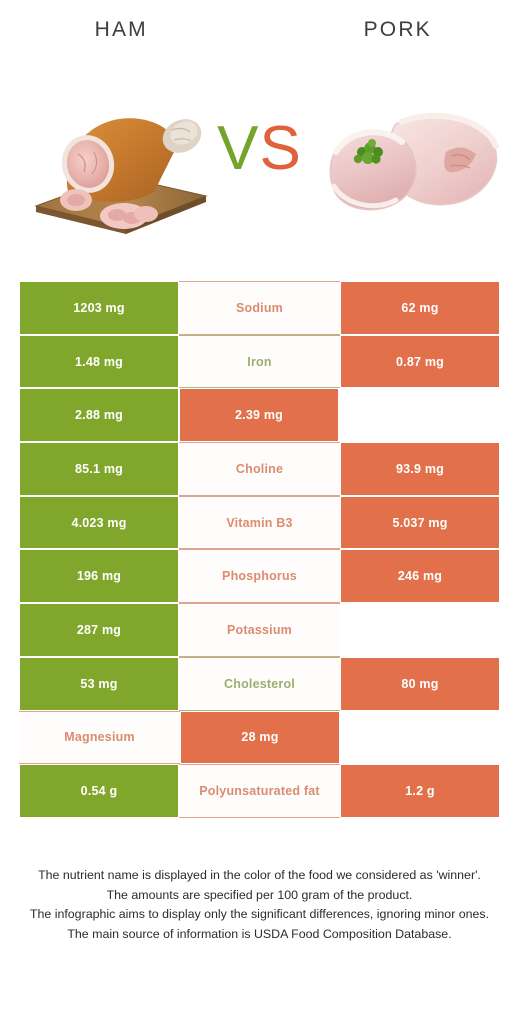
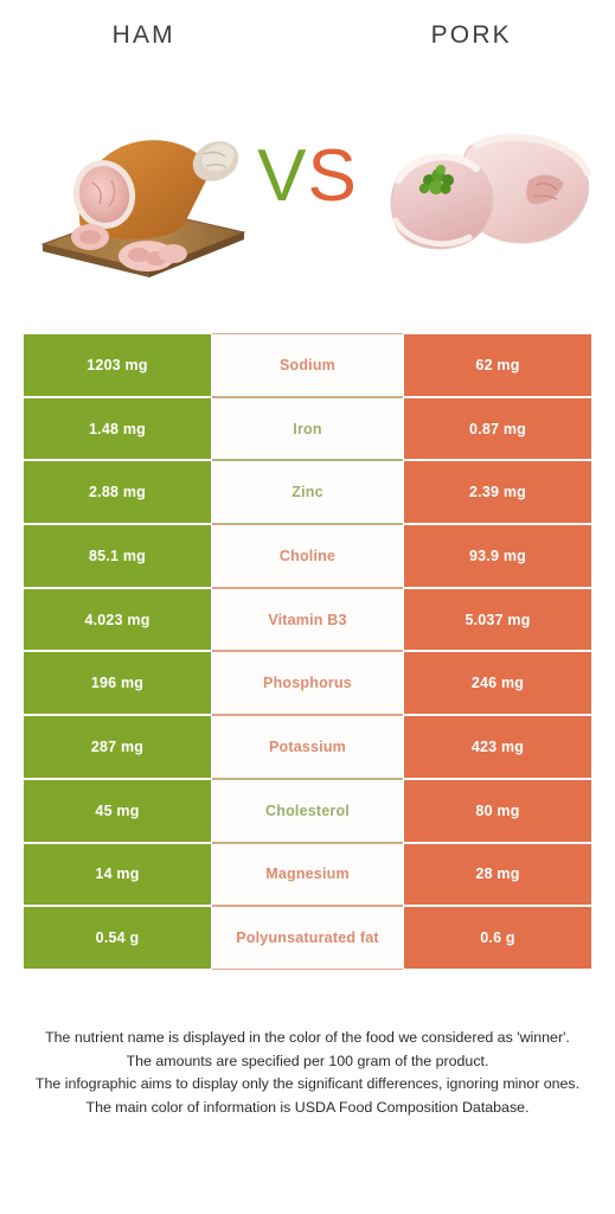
  HAM
  PORK
  VS
  1203 mg
  Sodium
  62 mg
  1.48 mg
  Iron
  0.87 mg
  2.88 mg
+ Zinc
  2.39 mg
  85.1 mg
  Choline
  93.9 mg
  4.023 mg
  Vitamin B3
  5.037 mg
  196 mg
  Phosphorus
  246 mg
  287 mg
  Potassium
+ 423 mg
- 53 mg
+ 45 mg
  Cholesterol
  80 mg
+ 14 mg
  Magnesium
  28 mg
  0.54 g
  Polyunsaturated fat
- 1.2 g
+ 0.6 g
  The nutrient name is displayed in the color of the food we considered as 'winner'.
  The amounts are specified per 100 gram of the product.
  The infographic aims to display only the significant differences, ignoring minor ones.
- The main source of information is USDA Food Composition Database.
+ The main color of information is USDA Food Composition Database.
